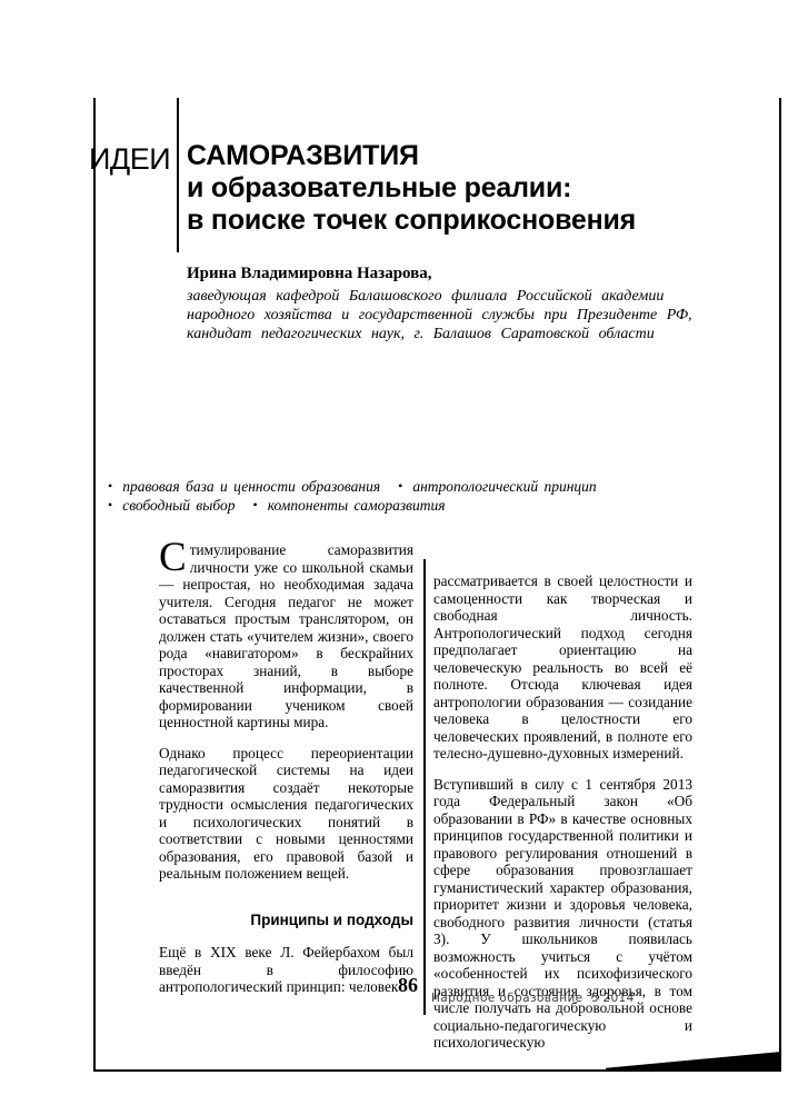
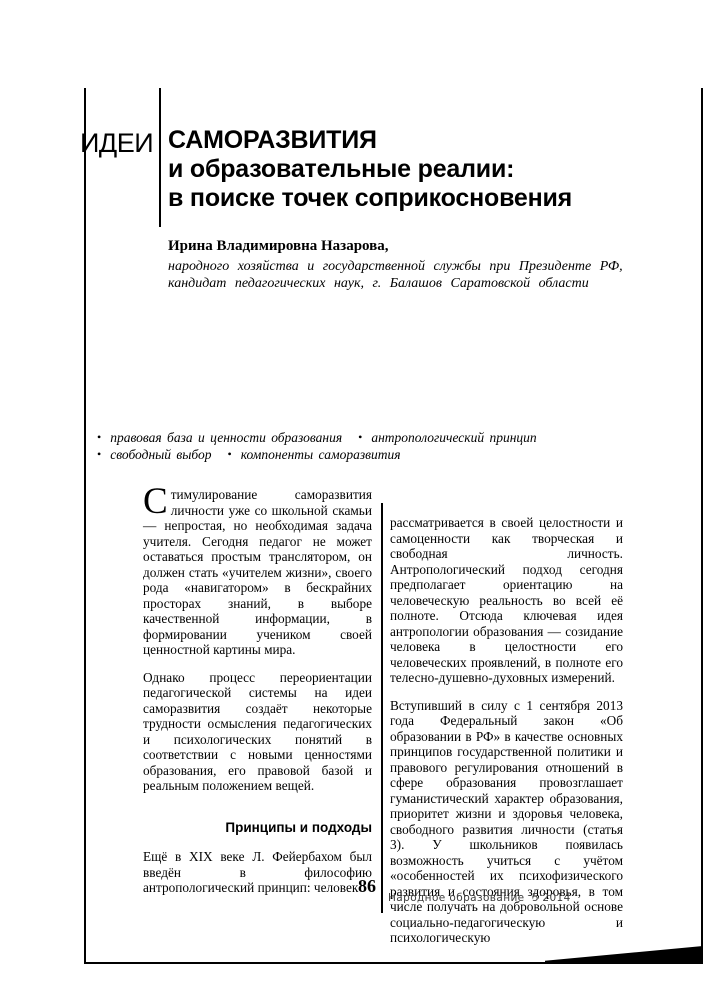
  ИДЕИ
  САМОРАЗВИТИЯ
  и образовательные реалии:
  в поиске точек соприкосновения
  Ирина Владимировна Назарова,
- заведующая кафедрой Балашовского филиала Российской академии
  народного хозяйства и государственной службы при Президенте РФ,
  кандидат педагогических наук, г. Балашов Саратовской области
  • правовая база и ценности образования • антропологический принцип
  • свободный выбор • компоненты саморазвития
  С
  тимулирование саморазвития личности уже со школьной скамьи — непростая, но необходимая задача учителя. Сегодня педагог не может оставаться простым транслятором, он должен стать «учителем жизни», своего рода «навигатором» в бескрайних просторах знаний, в выборе качественной информации, в формировании учеником своей ценностной картины мира.
  Однако процесс переориентации педагогической системы на идеи саморазвития создаёт некоторые трудности осмысления педагогических и психологических понятий в соответствии с новыми ценностями образования, его правовой базой и реальным положением вещей.
  Принципы и подходы
  Ещё в XIX веке Л. Фейербахом был введён в философию антропологический принцип: человек
  рассматривается в своей целостности и самоценности как творческая и свободная личность. Антропологический подход сегодня предполагает ориентацию на человеческую реальность во всей её полноте. Отсюда ключевая идея антропологии образования — созидание человека в целостности его человеческих проявлений, в полноте его телесно-душевно-духовных измерений.
  Вступивший в силу с 1 сентября 2013 года Федеральный закон «Об образовании в РФ» в качестве основных принципов государственной политики и правового регулирования отношений в сфере образования провозглашает гуманистический характер образования, приоритет жизни и здоровья человека, свободного развития личности (статья 3). У школьников появилась возможность учиться с учётом «особенностей их психофизического развития и состояния здоровья, в том числе получать на добровольной основе социально-педагогическую и психологическую
  86
  Народное образование 5'2014
